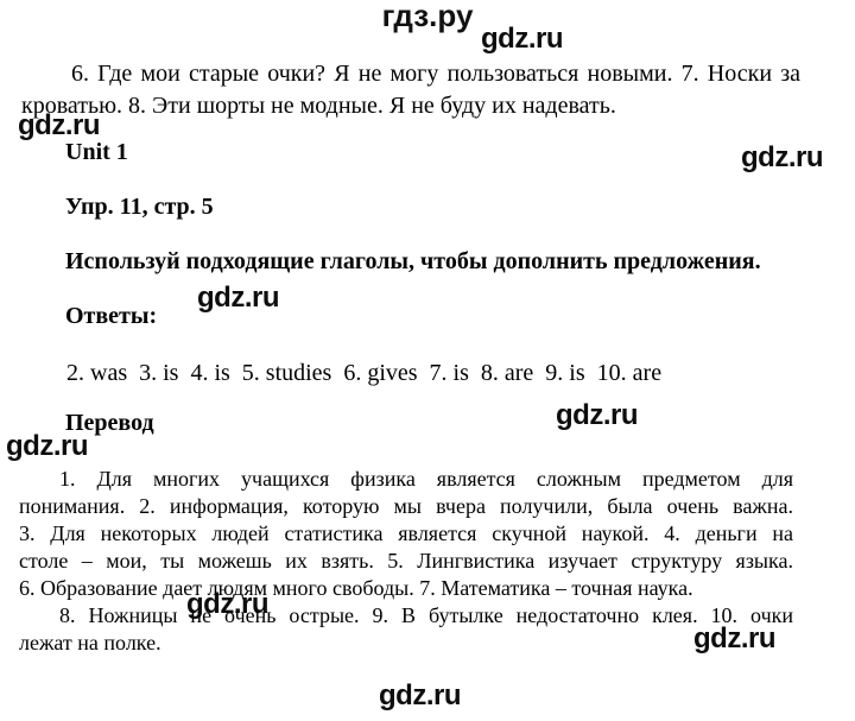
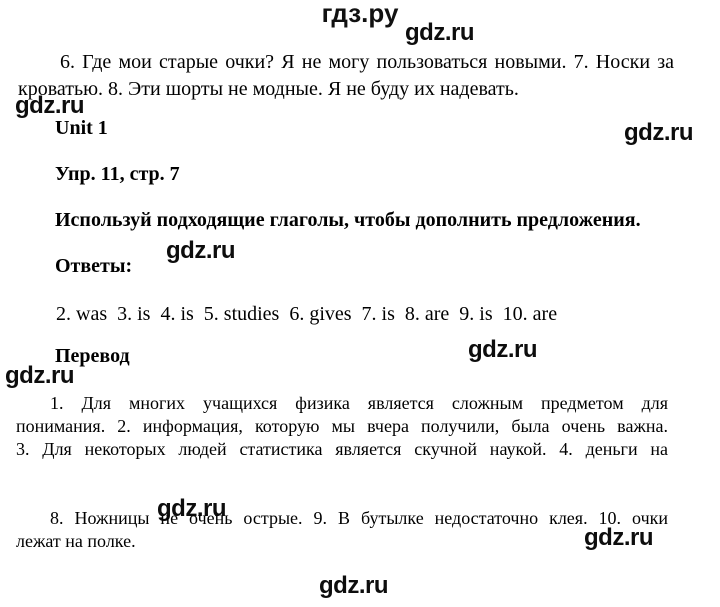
  гдз.ру
  gdz.ru
  gdz.ru
  gdz.ru
  gdz.ru
  gdz.ru
  gdz.ru
  gdz.ru
  gdz.ru
  gdz.ru
  6. Где мои старые очки? Я не могу пользоваться новыми. 7. Носки за
  кроватью. 8. Эти шорты не модные. Я не буду их надевать.
  Unit 1
- Упр. 11, стр. 5
+ Упр. 11, стр. 7
  Используй подходящие глаголы, чтобы дополнить предложения.
  Ответы:
  2. was 3. is 4. is 5. studies 6. gives 7. is 8. are 9. is 10. are
  Перевод
  1. Для многих учащихся физика является сложным предметом для
  понимания. 2. информация, которую мы вчера получили, была очень важна.
  3. Для некоторых людей статистика является скучной наукой. 4. деньги на
- столе – мои, ты можешь их взять. 5. Лингвистика изучает структуру языка.
- 6. Образование дает людям много свободы. 7. Математика – точная наука.
  8. Ножницы не очень острые. 9. В бутылке недостаточно клея. 10. очки
  лежат на полке.
